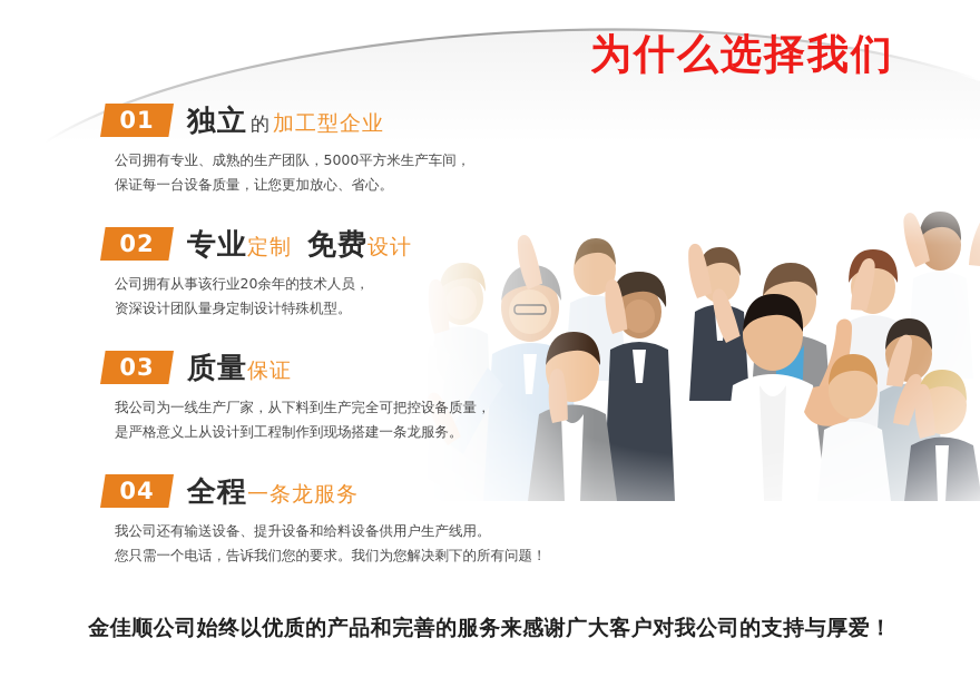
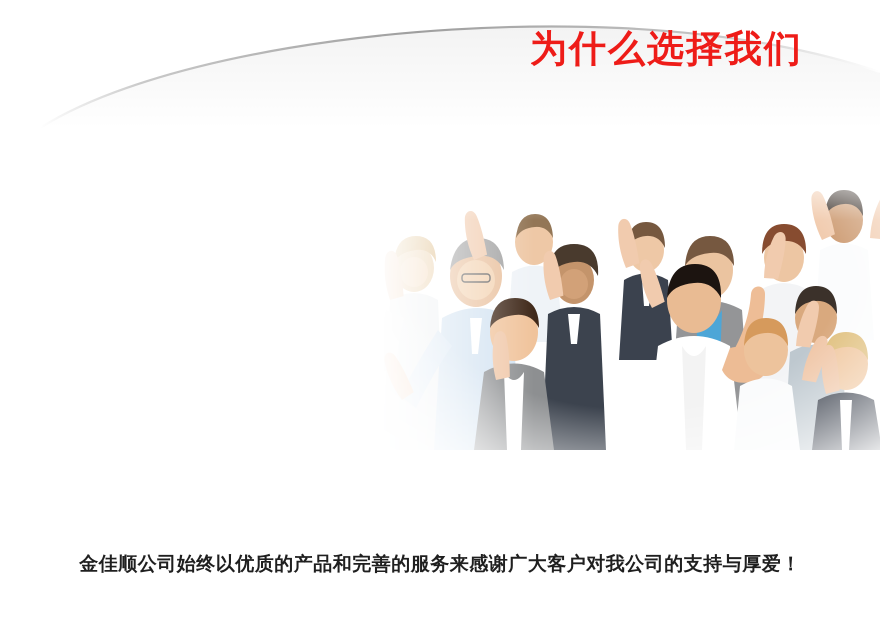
  为什么选择我们
- 01
- 独立
- 的
- 加工型企业
- 公司拥有专业、成熟的生产团队，5000平方米生产车间，
- 保证每一台设备质量，让您更加放心、省心。
- 02
- 专业
- 定制
- 免费
- 设计
- 公司拥有从事该行业20余年的技术人员，
- 资深设计团队量身定制设计特殊机型。
- 03
- 质量
- 保证
- 我公司为一线生产厂家，从下料到生产完全可把控设备质量，
- 是严格意义上从设计到工程制作到现场搭建一条龙服务。
- 04
- 全程
- 一条龙服务
- 我公司还有输送设备、提升设备和给料设备供用户生产线用。
- 您只需一个电话，告诉我们您的要求。我们为您解决剩下的所有问题！
  金佳顺公司始终以优质的产品和完善的服务来感谢广大客户对我公司的支持与厚爱！
